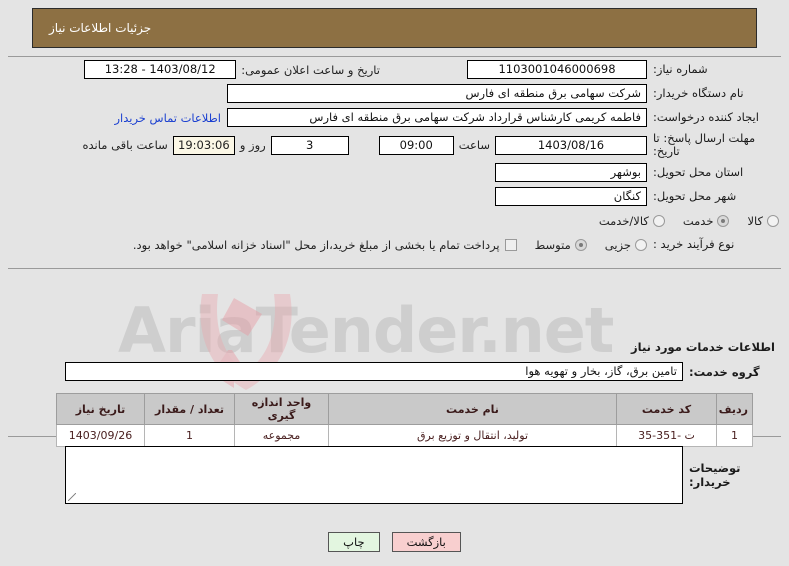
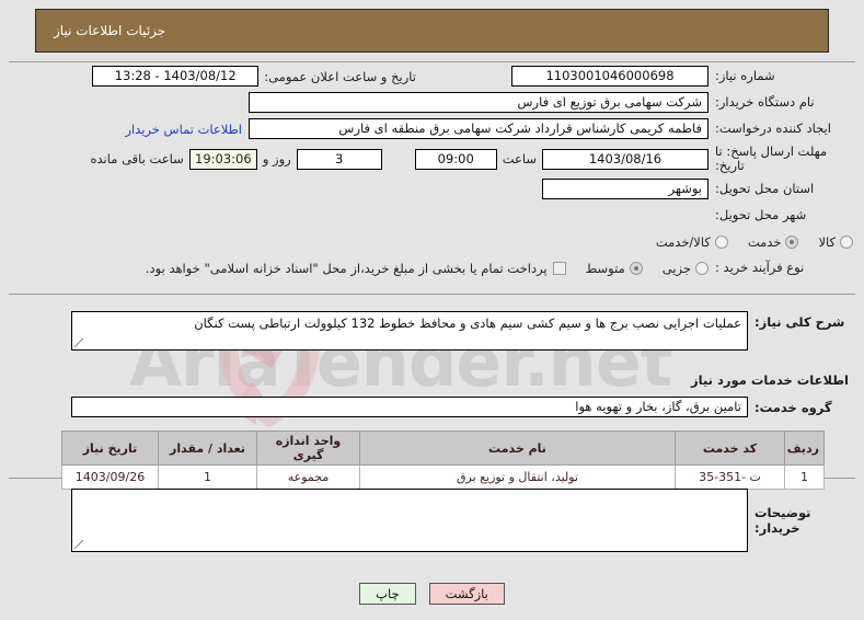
  AriaTender.net
  جزئیات اطلاعات نیاز
  شماره نیاز:
  1103001046000698
  تاریخ و ساعت اعلان عمومی:
  1403/08/12 - 13:28
  نام دستگاه خریدار:
- شرکت سهامی برق منطقه ای فارس
+ شرکت سهامی برق توزیع ای فارس
  ایجاد کننده درخواست:
  فاطمه کریمی کارشناس قرارداد شرکت سهامی برق منطقه ای فارس
  اطلاعات تماس خریدار
  مهلت ارسال پاسخ: تا تاریخ:
  1403/08/16
  ساعت
  09:00
  3
  روز و
  19:03:06
  ساعت باقی مانده
  استان محل تحویل:
  بوشهر
  شهر محل تحویل:
- کنگان
  کالا
  خدمت
  کالا/خدمت
  نوع فرآیند خرید :
  جزیی
  متوسط
  پرداخت تمام یا بخشی از مبلغ خرید،از محل "اسناد خزانه اسلامی" خواهد بود.
+ شرح کلی نیاز:
+ عملیات اجرایی نصب برج ها و سیم کشی سیم هادی و محافظ خطوط 132 کیلوولت ارتباطی پست کنگان
  اطلاعات خدمات مورد نیاز
  گروه خدمت:
  تامین برق، گاز، بخار و تهویه هوا
  ردیف	کد خدمت	نام خدمت	واحد اندازه گیری	تعداد / مقدار	تاریخ نیاز
  1	ت -351-35	تولید، انتقال و توزیع برق	مجموعه	1	1403/09/26
  توضیحات خریدار:
  بازگشت
  چاپ
